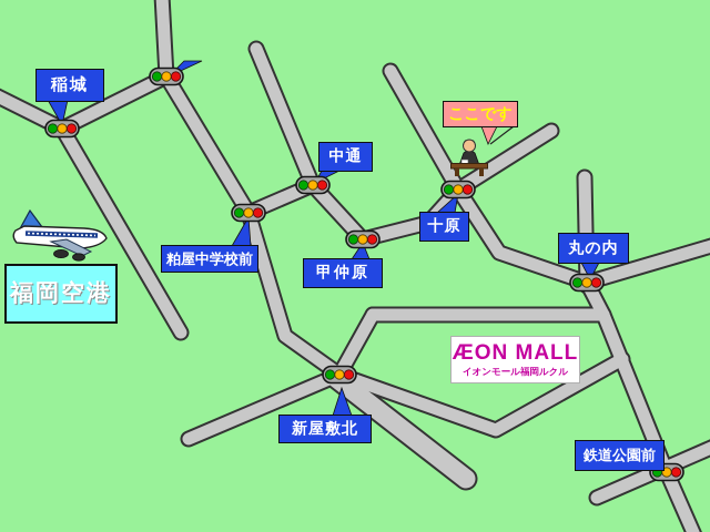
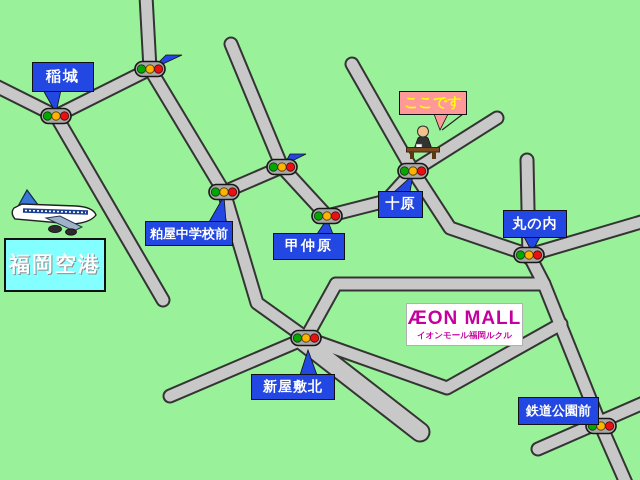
  稲城
- 中通
  十原
  甲仲原
  粕屋中学校前
  丸の内
  新屋敷北
  鉄道公園前
  ここです
  福岡空港
  ÆON MALL
  イオンモール福岡ルクル
